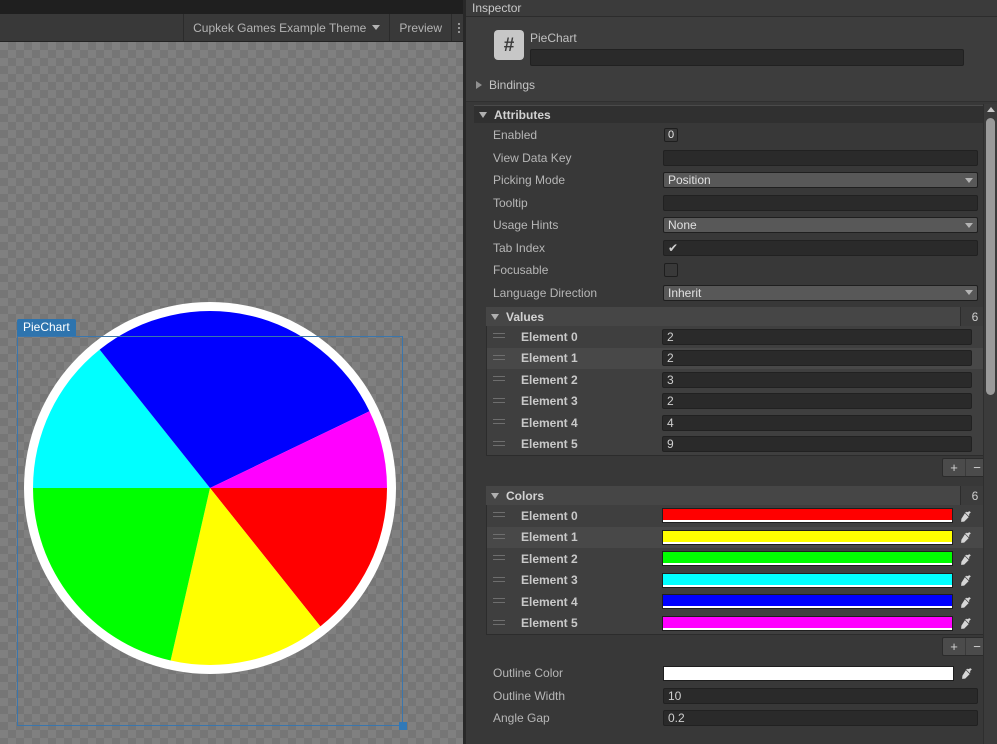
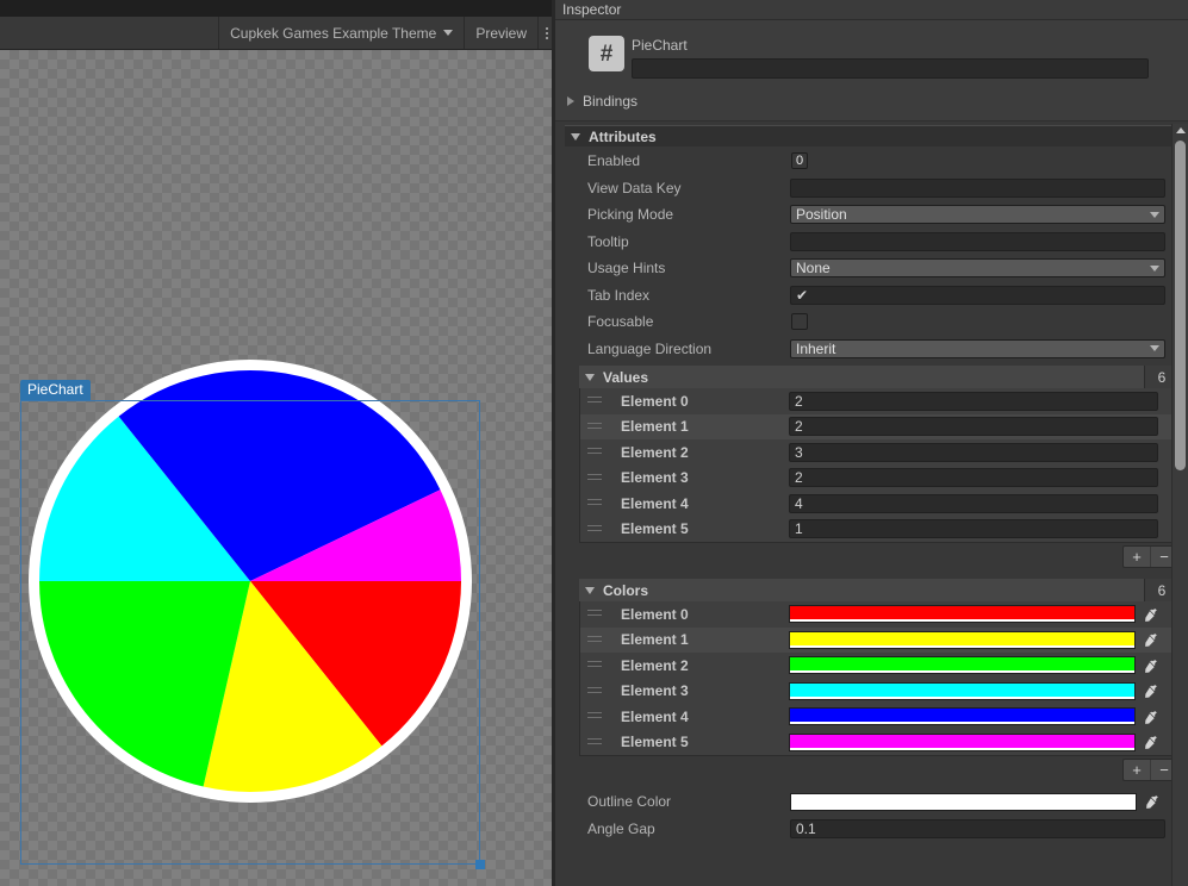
  Cupkek Games Example Theme
  Preview
  PieChart
  Inspector
  #
  PieChart
  Bindings
  Attributes
  Enabled
  0
  View Data Key
  Picking Mode
  Position
  Tooltip
  Usage Hints
  None
  Tab Index
  ✔
  Focusable
  Language Direction
  Inherit
  Values
  6
  Element 0
  2
  Element 1
  2
  Element 2
  3
  Element 3
  2
  Element 4
  4
  Element 5
- 9
+ 1
  +
  −
  Colors
  6
  Element 0
  Element 1
  Element 2
  Element 3
  Element 4
  Element 5
  +
  −
  Outline Color
- Outline Width
- 10
  Angle Gap
- 0.2
+ 0.1
